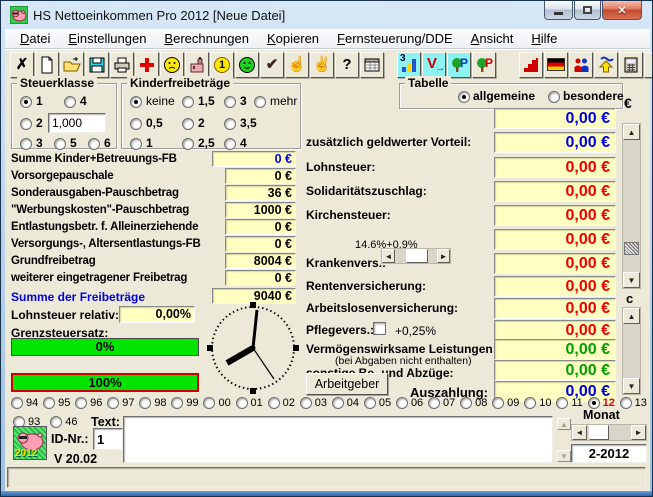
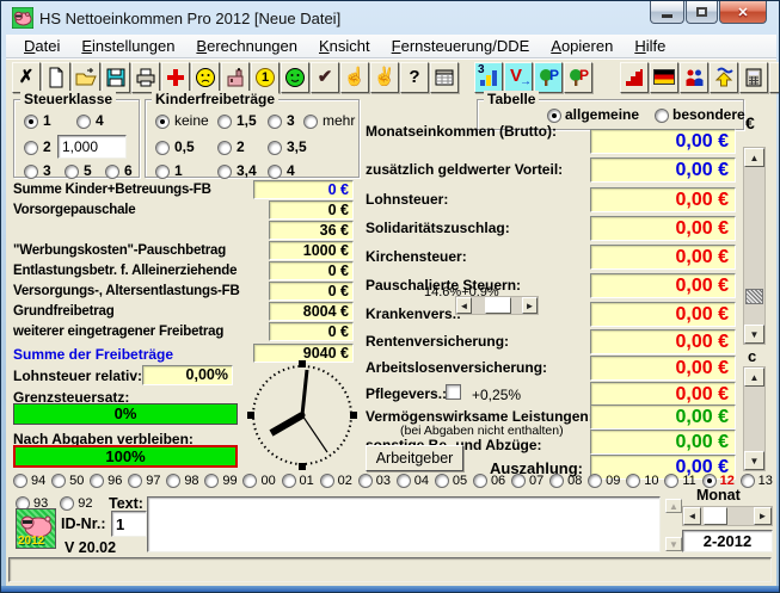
  HS Nettoeinkommen Pro 2012 [Neue Datei]
  ✕
  Datei
  Einstellungen
  Berechnungen
- Kopieren
+ Knsicht
  Fernsteuerung/DDE
- Ansicht
+ Aopieren
  Hilfe
  ✗
  1
  ✔
  ☝
  ✌
  ?
  3
  V
  →
  P
  P
  Steuerklasse
  1
  4
  2
  1,000
  3
  5
  6
  Kinderfreibeträge
  keine
  1,5
  3
  mehr
  0,5
  2
  3,5
  1
- 2,5
+ 3,4
  4
  Summe Kinder+Betreuungs-FB
  0 €
  Vorsorgepauschale
  0 €
- Sonderausgaben-Pauschbetrag
  36 €
  "Werbungskosten"-Pauschbetrag
  1000 €
  Entlastungsbetr. f. Alleinerziehende
  0 €
  Versorgungs-, Altersentlastungs-FB
  0 €
  Grundfreibetrag
  8004 €
  weiterer eingetragener Freibetrag
  0 €
  Summe der Freibeträge
  9040 €
  Lohnsteuer relativ:
  0,00%
  Grenzsteuersatz:
  0%
+ Nach Abgaben verbleiben:
  100%
  Tabelle
  allgemeine
  besondere
+ Monatseinkommen (Brutto):
  0,00 €
  zusätzlich geldwerter Vorteil:
  0,00 €
  Lohnsteuer:
  0,00 €
  Solidaritätszuschlag:
  0,00 €
  Kirchensteuer:
  0,00 €
+ Pauschalierte Steuern:
  0,00 €
  Krankenvers
  14.6%+0.9%
  ◄
  ►
  0,00 €
  Rentenversicherung:
  0,00 €
  Arbeitslosenversicherung:
  0,00 €
  Pflegevers.
  +0,25%
  0,00 €
  Vermögenswirksame Leistungen
  (bei Abgaben nicht enthalten)
  0,00 €
  0,00 €
  Arbeitgeber
  Auszahlung:
  0,00 €
  €
  ▲
  ▼
  c
  ▲
  ▼
  94
- 95
+ 50
  96
  97
  98
  99
  00
  01
  02
  03
  04
  05
  06
  07
  08
  09
  10
  11
  12
  13
  93
- 46
+ 92
  2012
  ID-Nr.:
  1
  V 20.02
  Text:
  ▲
  ▼
  Monat
  ◄
  ►
  2-2012
